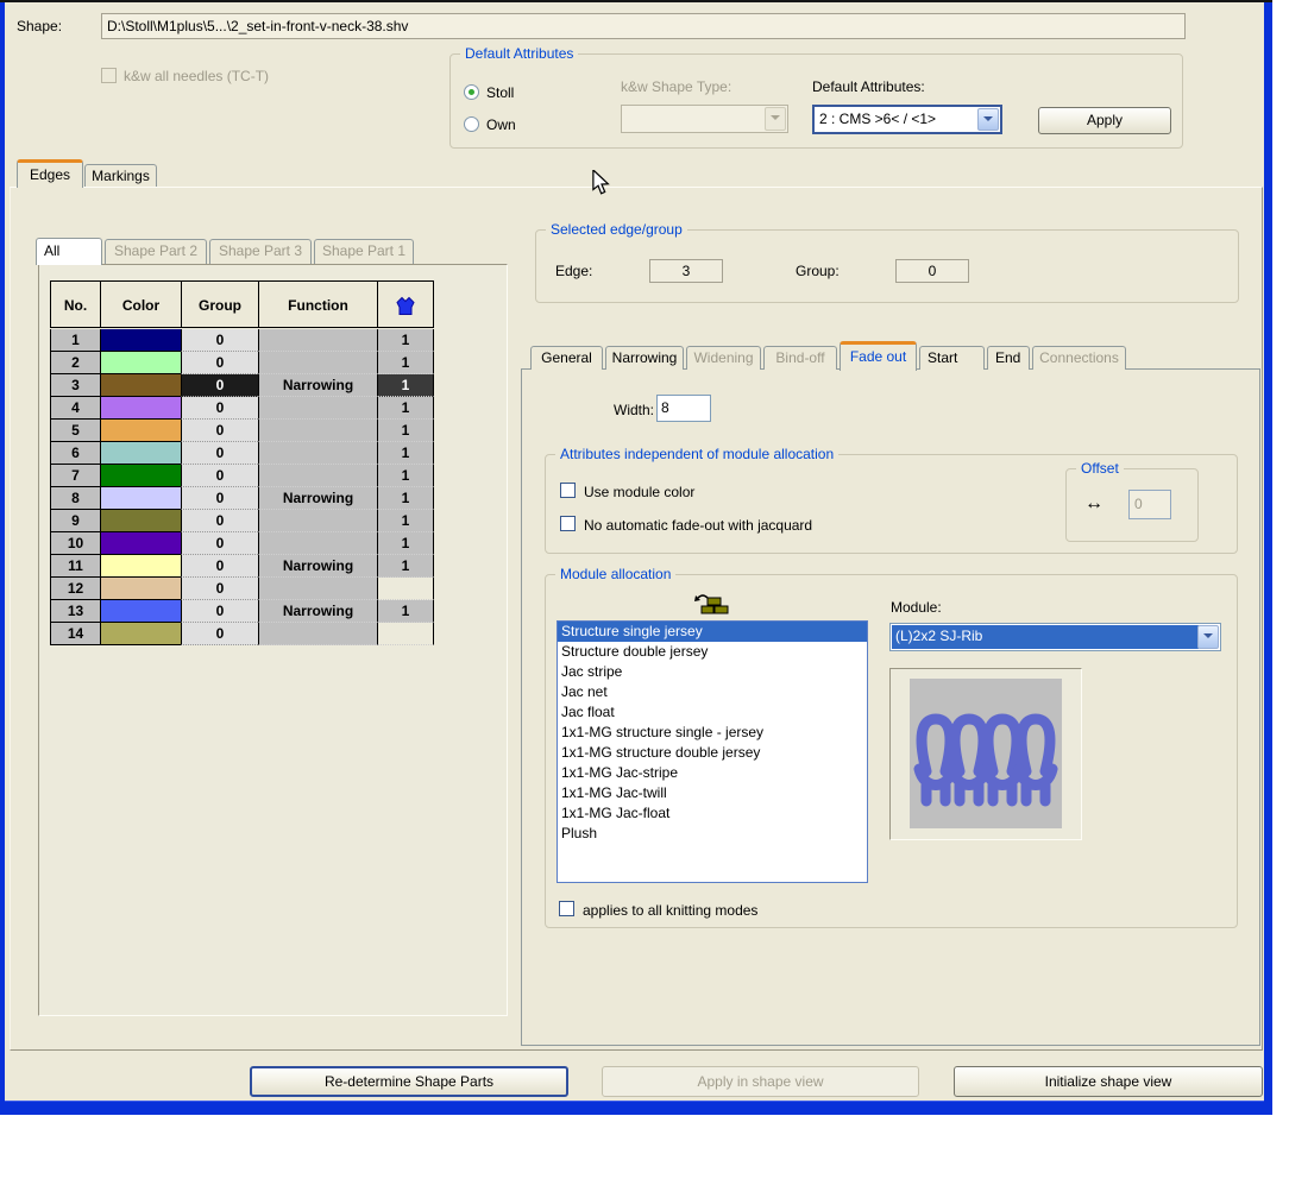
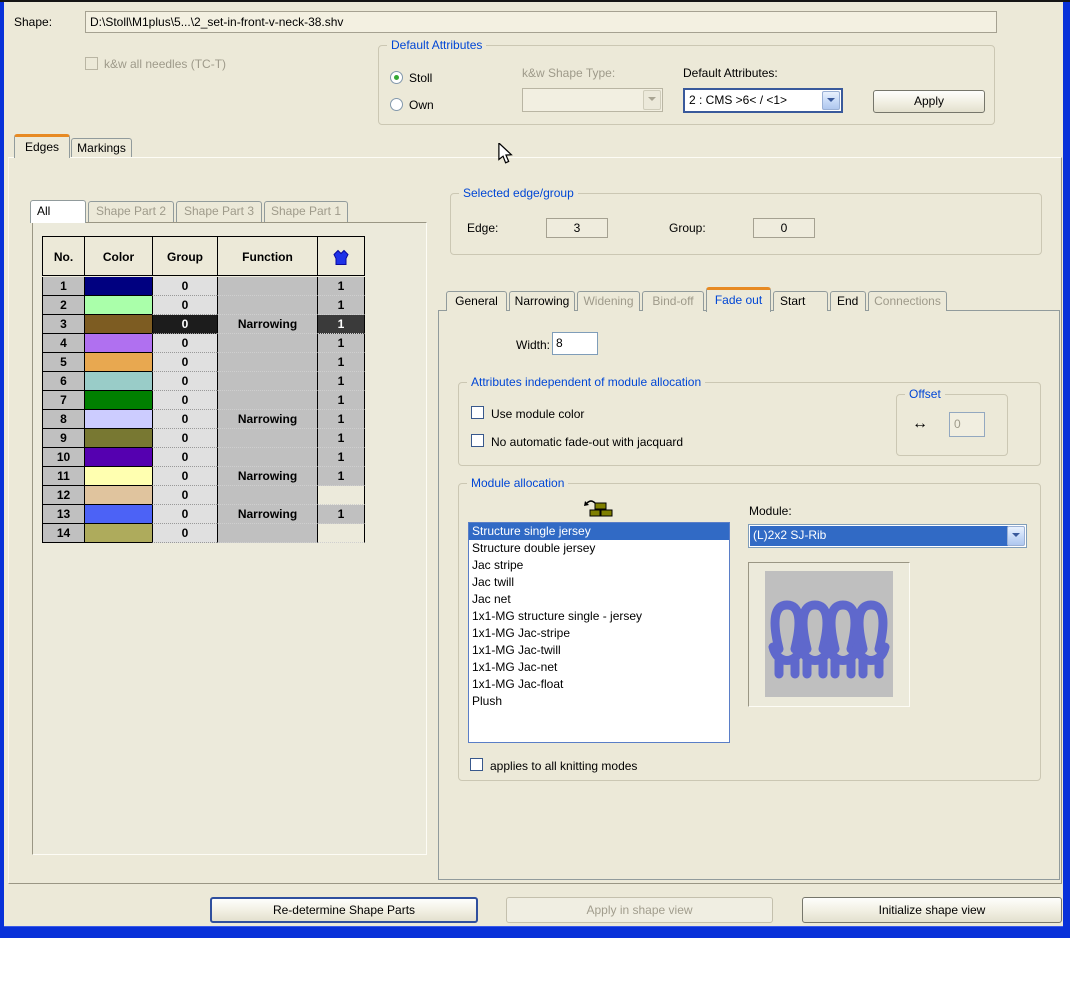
  Shape:
  D:\Stoll\M1plus\5...\2_set-in-front-v-neck-38.shv
  k&w all needles (TC-T)
  Default Attributes
  Stoll
  Own
  k&w Shape Type:
  Default Attributes:
  2 : CMS >6< / <1>
  Apply
  Edges
  Markings
  All
  Shape Part 2
  Shape Part 3
  Shape Part 1
  No.
  Color
  Group
  Function
  1
  0
  1
  2
  0
  1
  3
  0
  Narrowing
  1
  4
  0
  1
  5
  0
  1
  6
  0
  1
  7
  0
  1
  8
  0
  Narrowing
  1
  9
  0
  1
  10
  0
  1
  11
  0
  Narrowing
  1
  12
  0
  13
  0
  Narrowing
  1
  14
  0
  Selected edge/group
  Edge:
  3
  Group:
  0
  General
  Narrowing
  Widening
  Bind-off
  Fade out
  Start
  End
  Connections
  Width:
  8
  Attributes independent of module allocation
  Use module color
  No automatic fade-out with jacquard
  Offset
  ↔
  0
  Module allocation
  Module:
  Structure single jersey
  Structure double jersey
  Jac stripe
+ Jac twill
  Jac net
- Jac float
  1x1-MG structure single - jersey
- 1x1-MG structure double jersey
  1x1-MG Jac-stripe
  1x1-MG Jac-twill
+ 1x1-MG Jac-net
  1x1-MG Jac-float
  Plush
  (L)2x2 SJ-Rib
  applies to all knitting modes
  Re-determine Shape Parts
  Apply in shape view
  Initialize shape view
